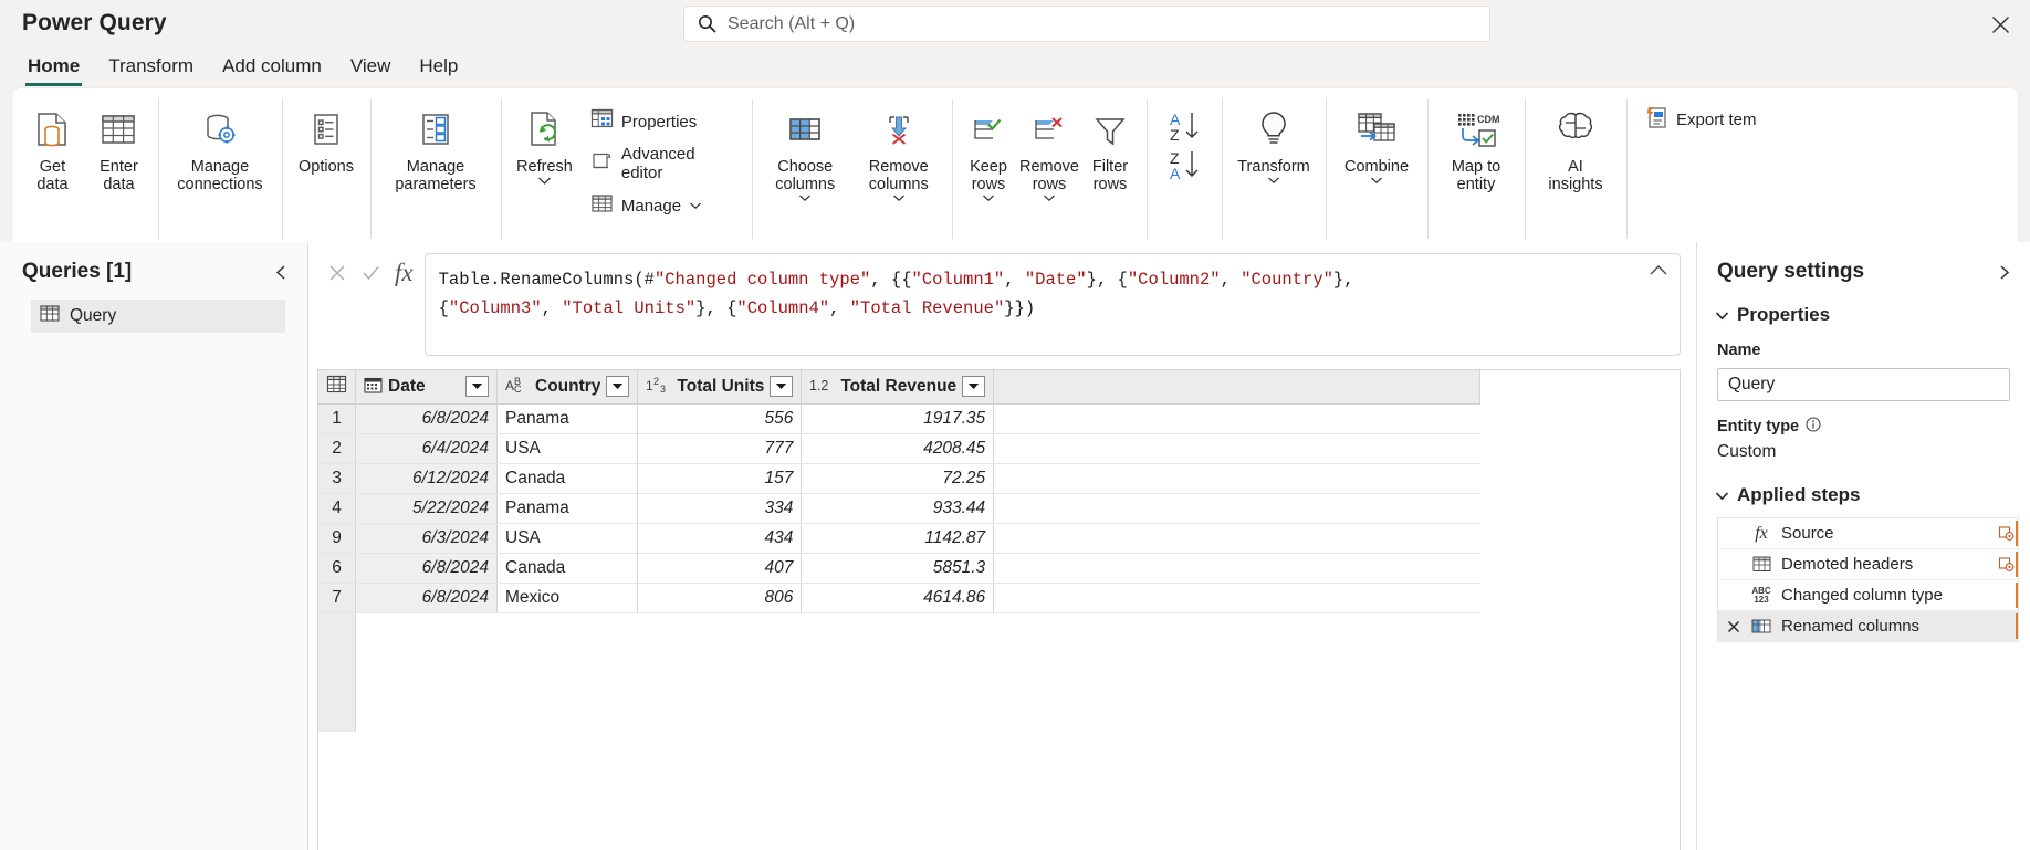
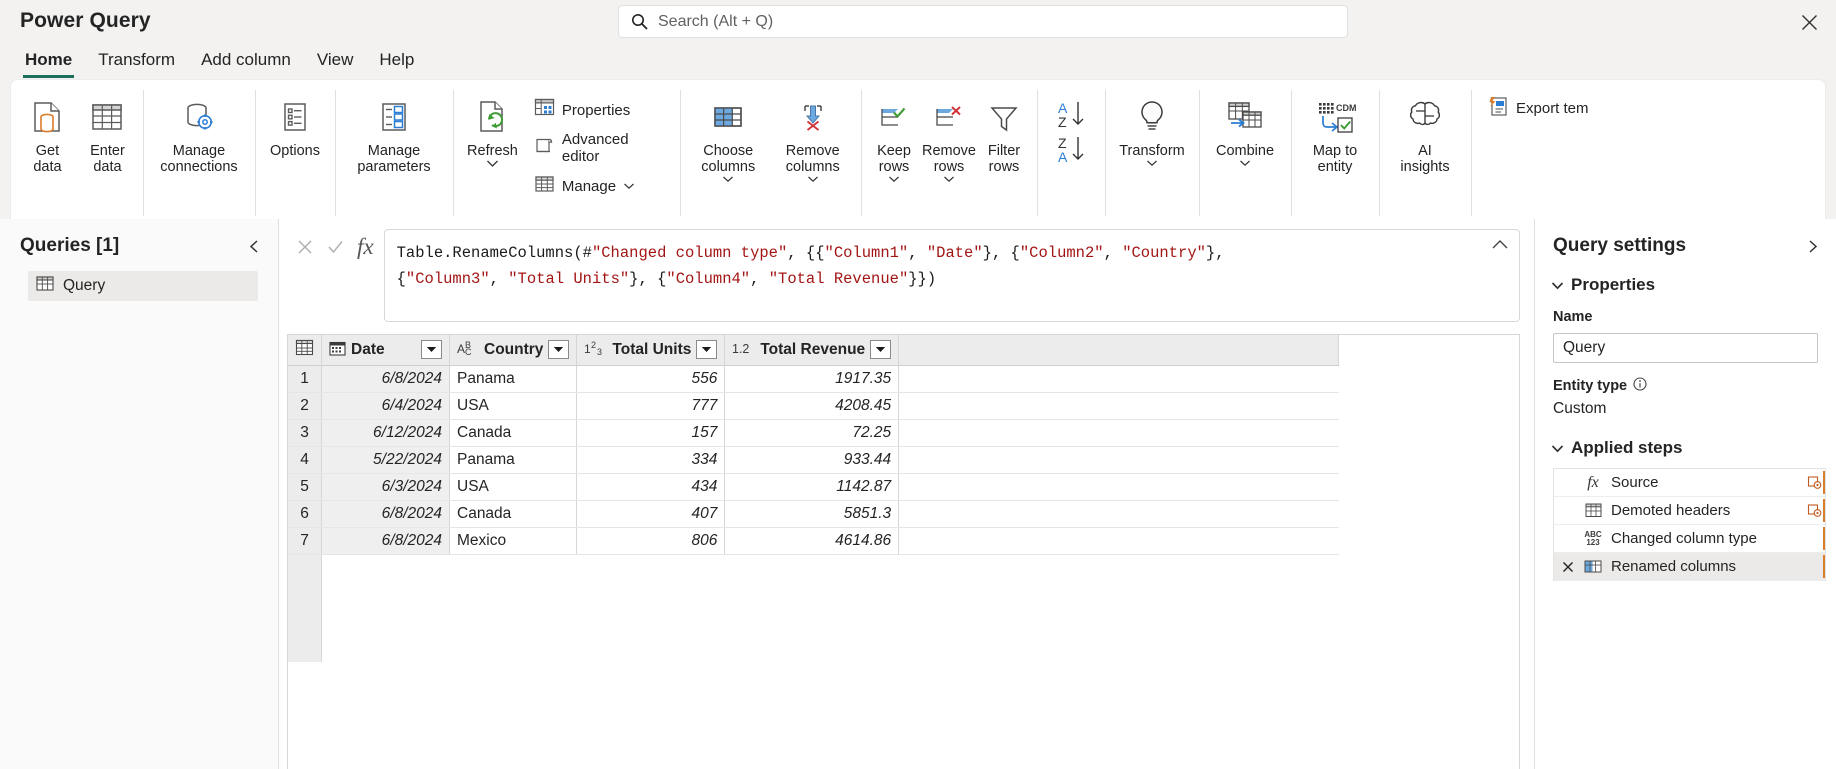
  Power Query
  Search (Alt + Q)
  Home
  Transform
  Add column
  View
  Help
  Get
  data
  Enter
  data
  Manage
  connections
  Options
  Manage
  parameters
  Refresh
  Properties
  Advanced editor
  Manage
  Choose
  columns
  Remove
  columns
  Keep
  rows
  Remove
  rows
  Filter
  rows
  A
  Z
  Z
  A
  Transform
  Combine
  CDM
  Map to
  entity
  AI
  insights
  Export tem
  Queries [1]
  Query
  fx
  Table.RenameColumns(#"Changed column type", {{"Column1", "Date"}, {"Column2", "Country"},
  {"Column3", "Total Units"}, {"Column4", "Total Revenue"}})
  	Date	AB C Country	12 3 Total Units	1.2 Total Revenue
  1	6/8/2024	Panama	556	1917.35
  2	6/4/2024	USA	777	4208.45
  3	6/12/2024	Canada	157	72.25
  4	5/22/2024	Panama	334	933.44
- 9	6/3/2024	USA	434	1142.87
+ 5	6/3/2024	USA	434	1142.87
  6	6/8/2024	Canada	407	5851.3
  7	6/8/2024	Mexico	806	4614.86
  Query settings
  Properties
  Name
  Query
  Entity type
  Custom
  Applied steps
  fx
  Source
  Demoted headers
  ABC
  123
  Changed column type
  Renamed columns
